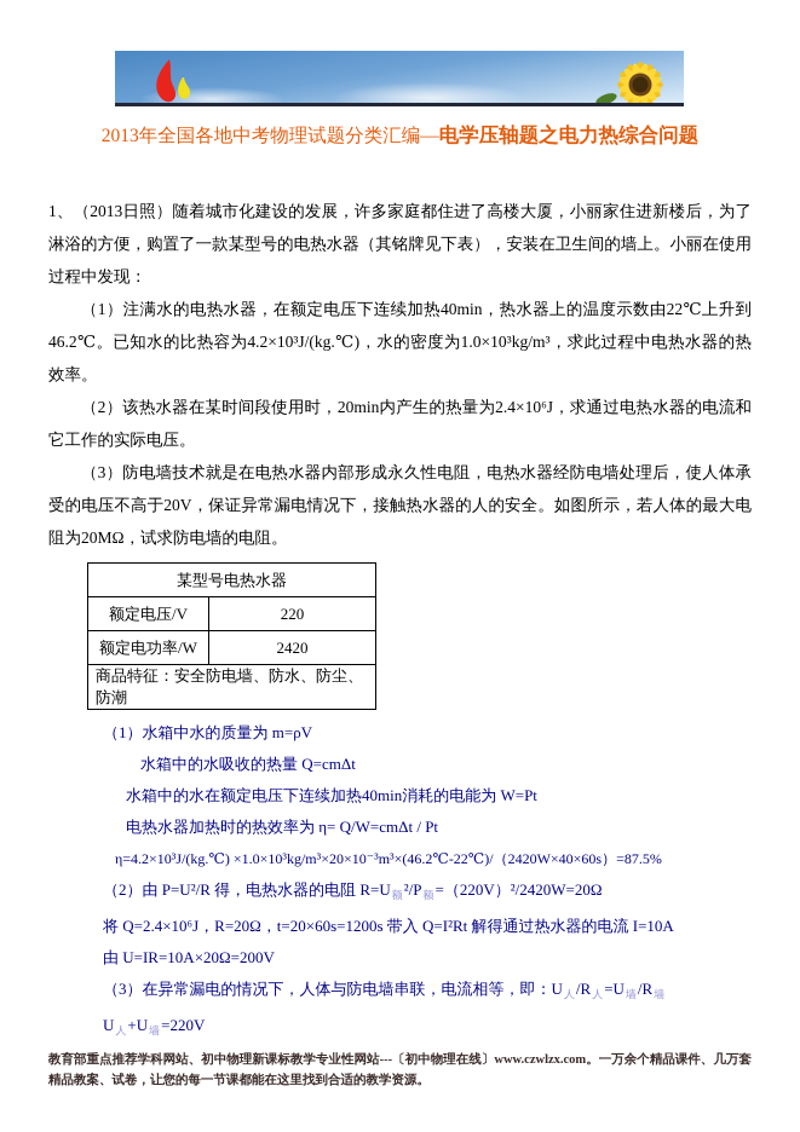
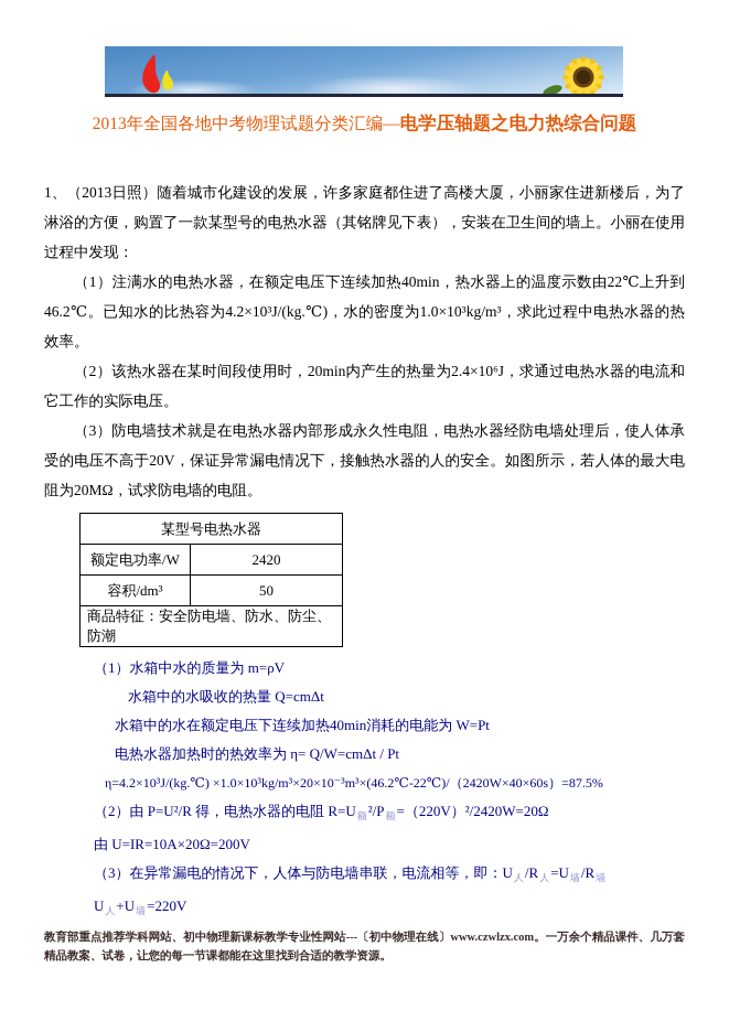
  2013年全国各地中考物理试题分类汇编—电学压轴题之电力热综合问题
  1、（2013日照）随着城市化建设的发展，许多家庭都住进了高楼大厦，小丽家住进新楼后，为了淋浴的方便，购置了一款某型号的电热水器（其铭牌见下表），安装在卫生间的墙上。小丽在使用过程中发现：
  （1）注满水的电热水器，在额定电压下连续加热40min，热水器上的温度示数由22℃上升到46.2℃。已知水的比热容为4.2×10³J/(kg.℃)，水的密度为1.0×10³kg/m³，求此过程中电热水器的热效率。
  （2）该热水器在某时间段使用时，20min内产生的热量为2.4×10⁶J，求通过电热水器的电流和它工作的实际电压。
  （3）防电墙技术就是在电热水器内部形成永久性电阻，电热水器经防电墙处理后，使人体承受的电压不高于20V，保证异常漏电情况下，接触热水器的人的安全。如图所示，若人体的最大电阻为20MΩ，试求防电墙的电阻。
  某型号电热水器
- 额定电压/V	220
  额定电功率/W	2420
+ 容积/dm³	50
  商品特征：安全防电墙、防水、防尘、防潮
  （1）水箱中水的质量为 m=ρV
  水箱中的水吸收的热量 Q=cmΔt
  水箱中的水在额定电压下连续加热40min消耗的电能为 W=Pt
  电热水器加热时的热效率为 η= Q/W=cmΔt / Pt
  η=4.2×10³J/(kg.℃) ×1.0×10³kg/m³×20×10⁻³m³×(46.2℃-22℃)/（2420W×40×60s）=87.5%
  （2）由 P=U²/R 得，电热水器的电阻 R=U额²/P额=（220V）²/2420W=20Ω
- 将 Q=2.4×10⁶J，R=20Ω，t=20×60s=1200s 带入 Q=I²Rt 解得通过热水器的电流 I=10A
  由 U=IR=10A×20Ω=200V
  （3）在异常漏电的情况下，人体与防电墙串联，电流相等，即：U人/R人=U墙/R墙
  U人+U墙=220V
  教育部重点推荐学科网站、初中物理新课标教学专业性网站---〔初中物理在线〕www.czwlzx.com。一万余个精品课件、几万套精品教案、试卷，让您的每一节课都能在这里找到合适的教学资源。
